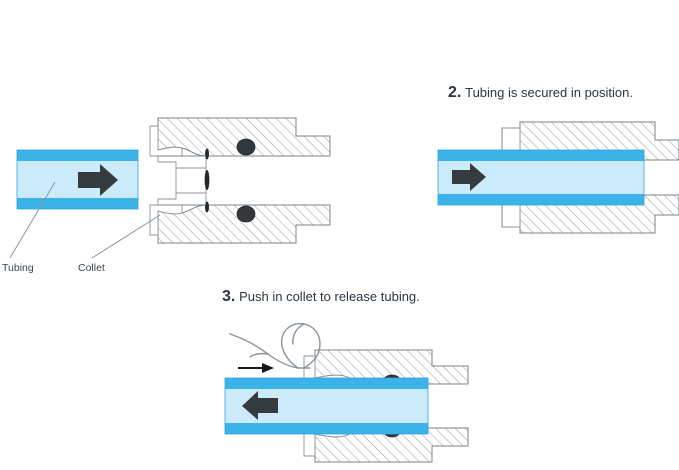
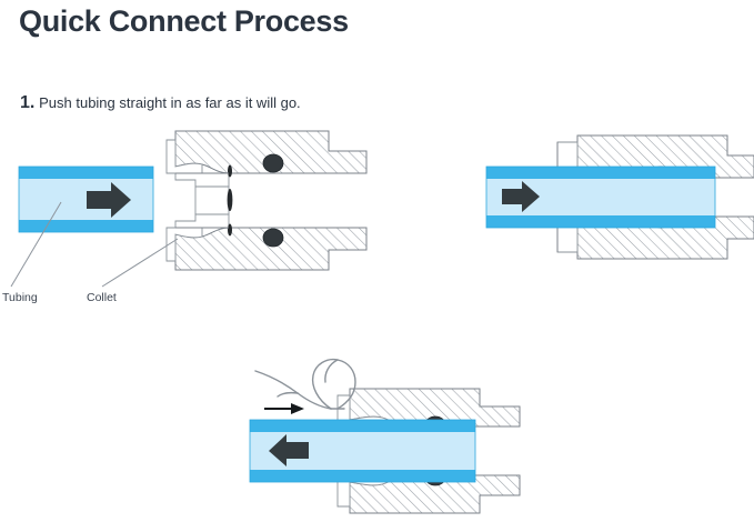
+ Quick Connect Process
+ 1. Push tubing straight in as far as it will go.
  Tubing
  Collet
- 2. Tubing is secured in position.
- 3. Push in collet to release tubing.
